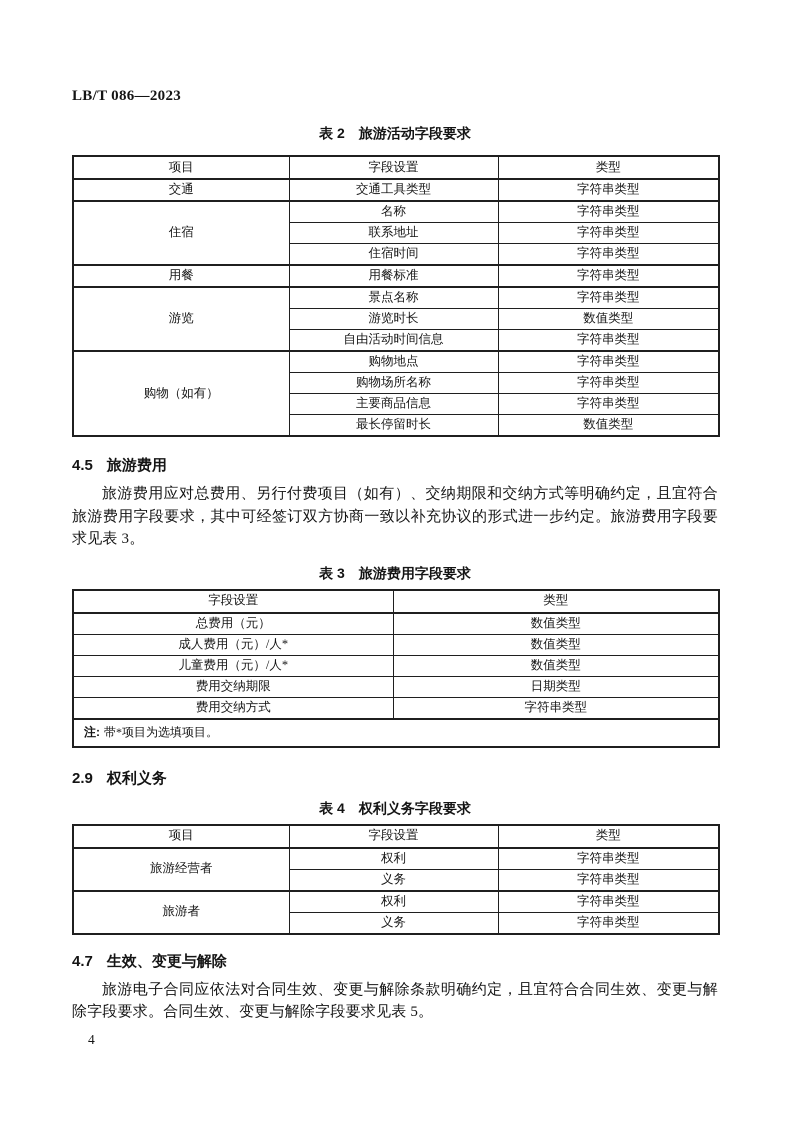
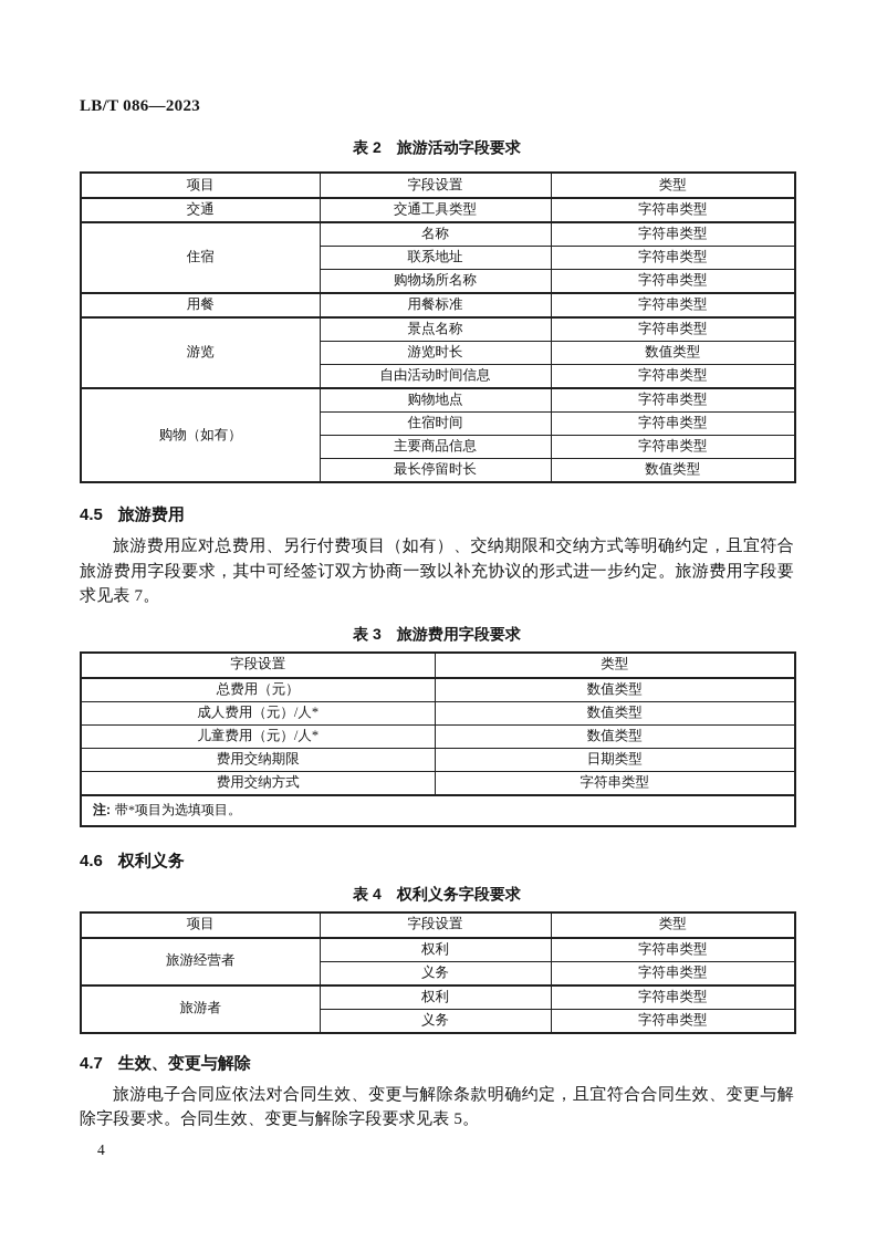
  LB/T 086—2023
  表 2
  旅游活动字段要求
  项目	字段设置	类型
  交通	交通工具类型	字符串类型
  住宿	名称	字符串类型
  联系地址	字符串类型
- 住宿时间	字符串类型
+ 购物场所名称	字符串类型
  用餐	用餐标准	字符串类型
  游览	景点名称	字符串类型
  游览时长	数值类型
  自由活动时间信息	字符串类型
  购物（如有）	购物地点	字符串类型
- 购物场所名称	字符串类型
+ 住宿时间	字符串类型
  主要商品信息	字符串类型
  最长停留时长	数值类型
  4.5
  旅游费用
- 旅游费用应对总费用、另行付费项目（如有）、交纳期限和交纳方式等明确约定，且宜符合旅游费用字段要求，其中可经签订双方协商一致以补充协议的形式进一步约定。旅游费用字段要求见表 3。
+ 旅游费用应对总费用、另行付费项目（如有）、交纳期限和交纳方式等明确约定，且宜符合旅游费用字段要求，其中可经签订双方协商一致以补充协议的形式进一步约定。旅游费用字段要求见表 7。
  表 3
  旅游费用字段要求
  字段设置	类型
  总费用（元）	数值类型
  成人费用（元）/人*	数值类型
  儿童费用（元）/人*	数值类型
  费用交纳期限	日期类型
  费用交纳方式	字符串类型
  注: 带*项目为选填项目。
- 2.9
+ 4.6
  权利义务
  表 4
  权利义务字段要求
  项目	字段设置	类型
  旅游经营者	权利	字符串类型
  义务	字符串类型
  旅游者	权利	字符串类型
  义务	字符串类型
  4.7
  生效、变更与解除
  旅游电子合同应依法对合同生效、变更与解除条款明确约定，且宜符合合同生效、变更与解除字段要求。合同生效、变更与解除字段要求见表 5。
  4
